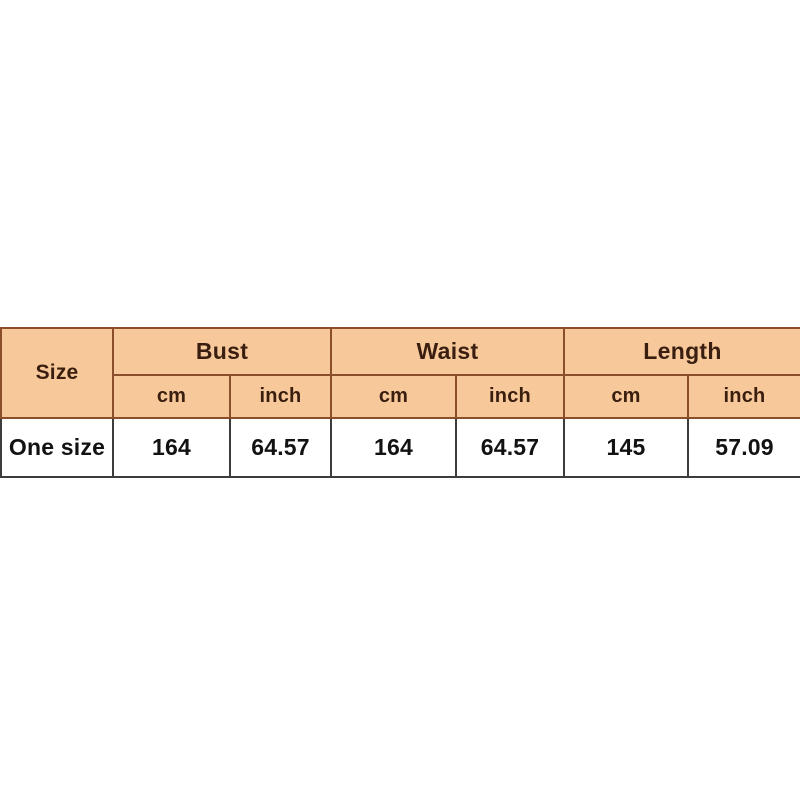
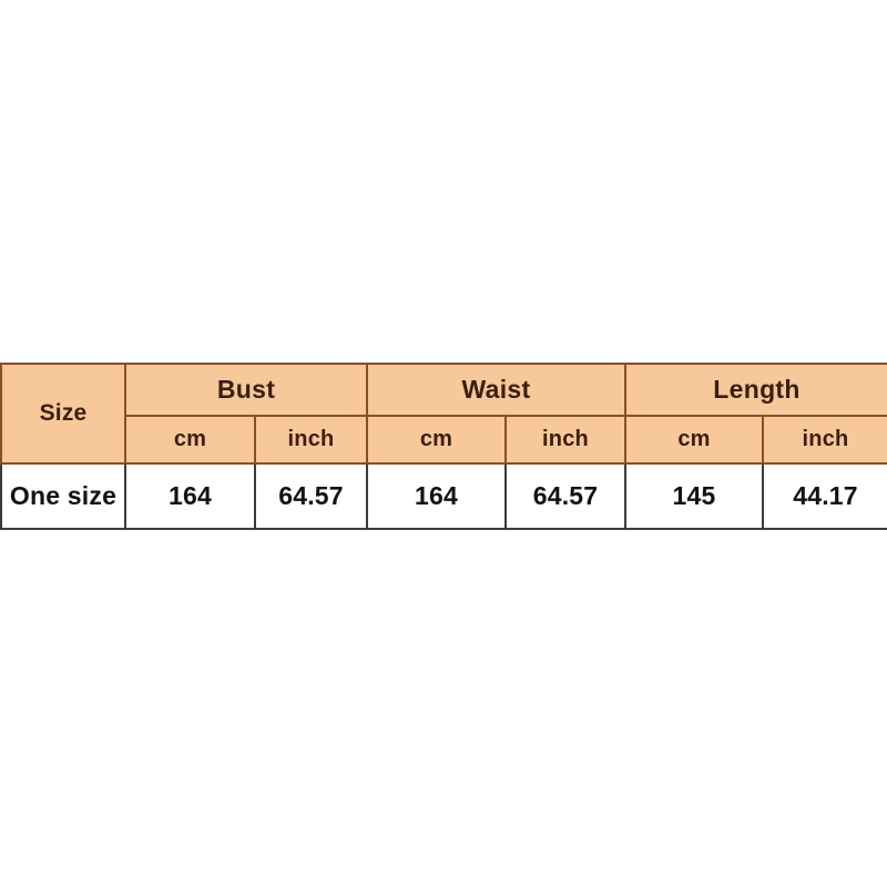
  Size	Bust	Waist	Length
  cm	inch	cm	inch	cm	inch
- One size	164	64.57	164	64.57	145	57.09
+ One size	164	64.57	164	64.57	145	44.17
